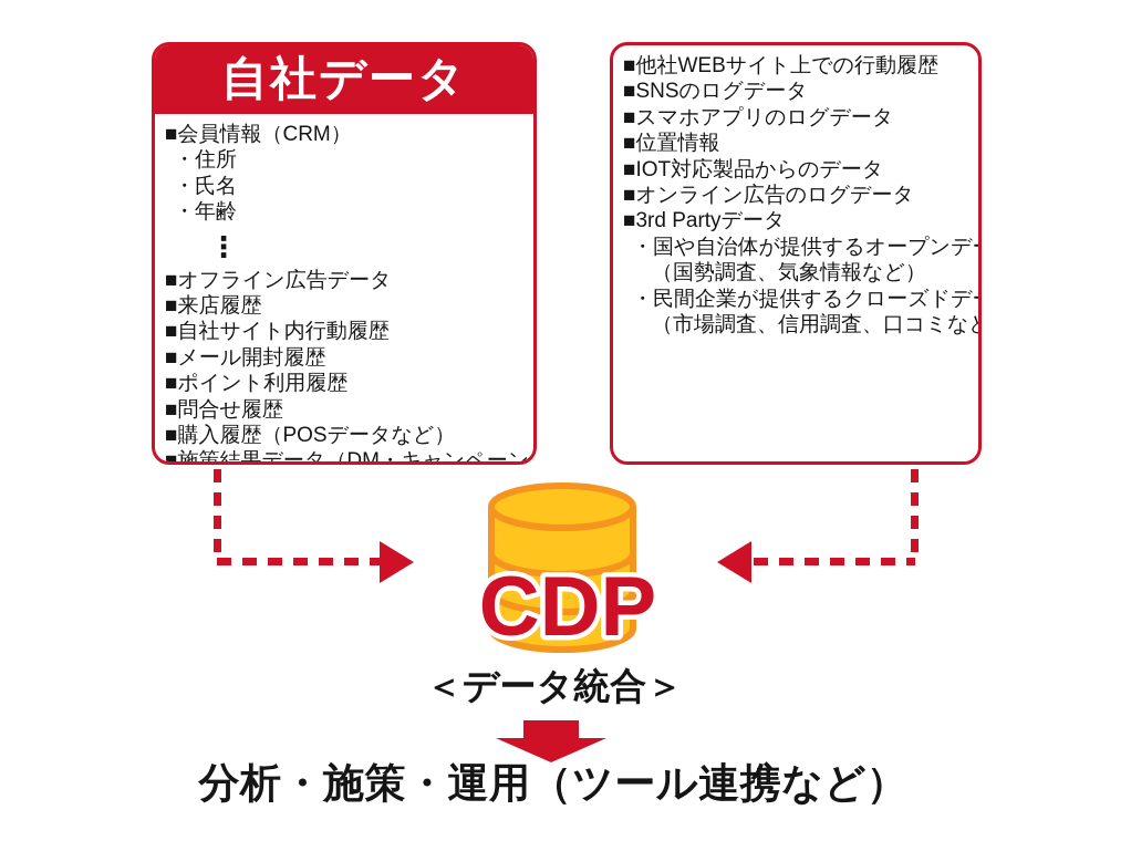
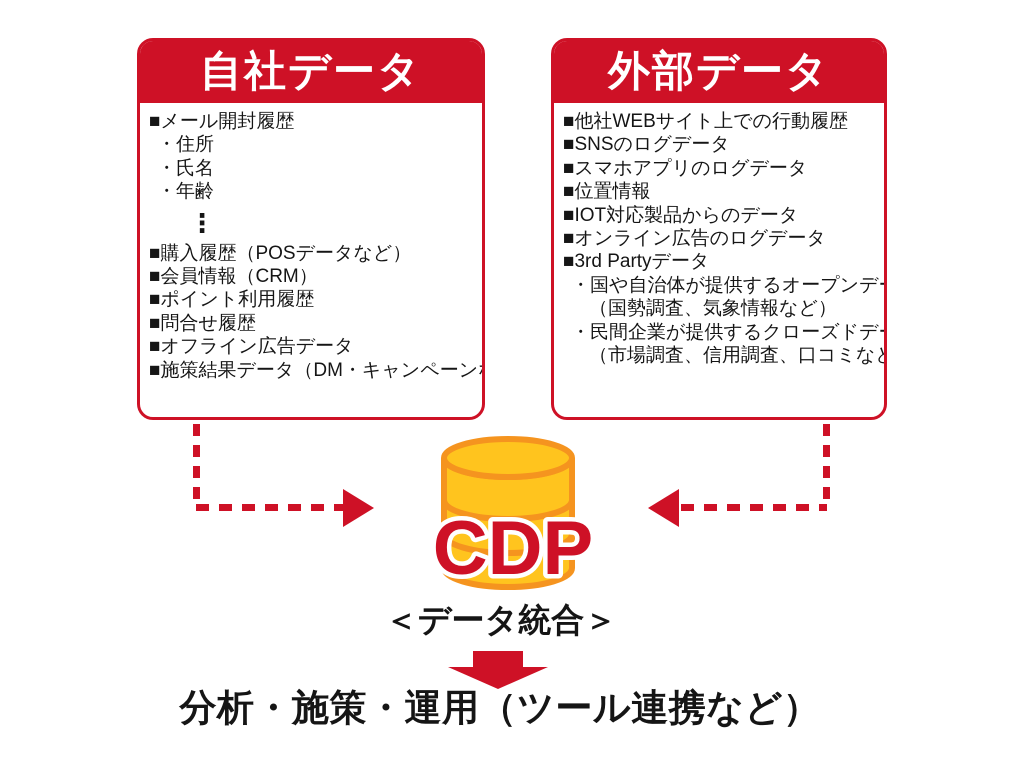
  自社データ
- ■会員情報（CRM）
+ ■メール開封履歴
  ・住所
  ・氏名
  ・年齢
  ⋮
- ■オフライン広告データ
+ ■購入履歴（POSデータなど）
- ■来店履歴
- ■自社サイト内行動履歴
- ■メール開封履歴
+ ■会員情報（CRM）
  ■ポイント利用履歴
  ■問合せ履歴
- ■購入履歴（POSデータなど）
+ ■オフライン広告データ
  ■施策結果データ（DM・キャンペーン
+ 外部データ
  ■他社WEBサイト上での行動履歴
  ■SNSのログデータ
  ■スマホアプリのログデータ
  ■位置情報
  ■IOT対応製品からのデータ
  ■オンライン広告のログデータ
  ■3rd Partyデータ
  ・国や自治体が提供するオープンデ
  （国勢調査、気象情報など）
  ・民間企業が提供するクローズドデ
  （市場調査、信用調査、口コミな
  CDP
  ＜データ統合＞
  分析・施策・運用（ツール連携など）
